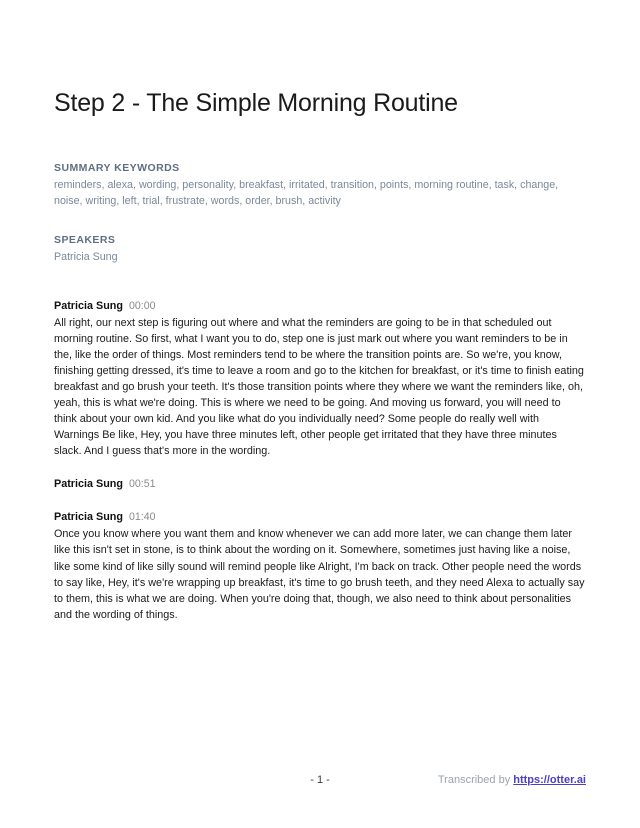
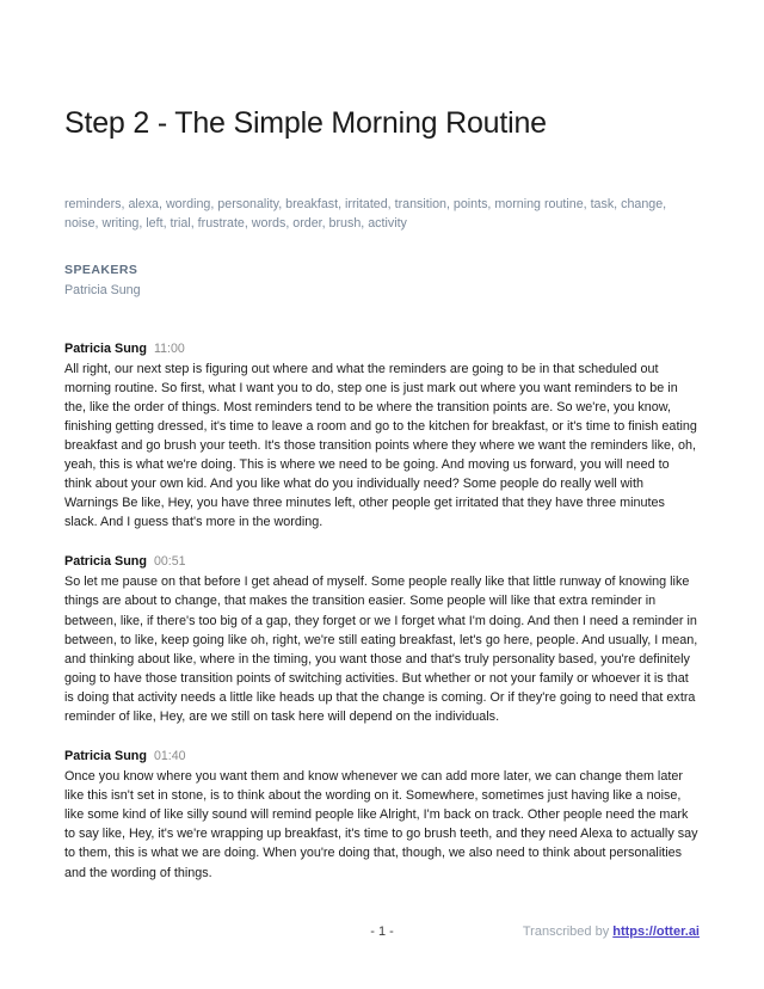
  Step 2 - The Simple Morning Routine
- SUMMARY KEYWORDS
  reminders, alexa, wording, personality, breakfast, irritated, transition, points, morning routine, task, change, noise, writing, left, trial, frustrate, words, order, brush, activity
  SPEAKERS
  Patricia Sung
- Patricia Sung 00:00
+ Patricia Sung 11:00
  All right, our next step is figuring out where and what the reminders are going to be in that scheduled out morning routine. So first, what I want you to do, step one is just mark out where you want reminders to be in the, like the order of things. Most reminders tend to be where the transition points are. So we're, you know, finishing getting dressed, it's time to leave a room and go to the kitchen for breakfast, or it's time to finish eating breakfast and go brush your teeth. It's those transition points where they where we want the reminders like, oh, yeah, this is what we're doing. This is where we need to be going. And moving us forward, you will need to think about your own kid. And you like what do you individually need? Some people do really well with Warnings Be like, Hey, you have three minutes left, other people get irritated that they have three minutes slack. And I guess that's more in the wording.
  Patricia Sung 00:51
+ So let me pause on that before I get ahead of myself. Some people really like that little runway of knowing like things are about to change, that makes the transition easier. Some people will like that extra reminder in between, like, if there's too big of a gap, they forget or we I forget what I'm doing. And then I need a reminder in between, to like, keep going like oh, right, we're still eating breakfast, let's go here, people. And usually, I mean, and thinking about like, where in the timing, you want those and that's truly personality based, you're definitely going to have those transition points of switching activities. But whether or not your family or whoever it is that is doing that activity needs a little like heads up that the change is coming. Or if they're going to need that extra reminder of like, Hey, are we still on task here will depend on the individuals.
  Patricia Sung 01:40
- Once you know where you want them and know whenever we can add more later, we can change them later like this isn't set in stone, is to think about the wording on it. Somewhere, sometimes just having like a noise, like some kind of like silly sound will remind people like Alright, I'm back on track. Other people need the words to say like, Hey, it's we're wrapping up breakfast, it's time to go brush teeth, and they need Alexa to actually say to them, this is what we are doing. When you're doing that, though, we also need to think about personalities and the wording of things.
+ Once you know where you want them and know whenever we can add more later, we can change them later like this isn't set in stone, is to think about the wording on it. Somewhere, sometimes just having like a noise, like some kind of like silly sound will remind people like Alright, I'm back on track. Other people need the mark to say like, Hey, it's we're wrapping up breakfast, it's time to go brush teeth, and they need Alexa to actually say to them, this is what we are doing. When you're doing that, though, we also need to think about personalities and the wording of things.
  - 1 -
  Transcribed by https://otter.ai
